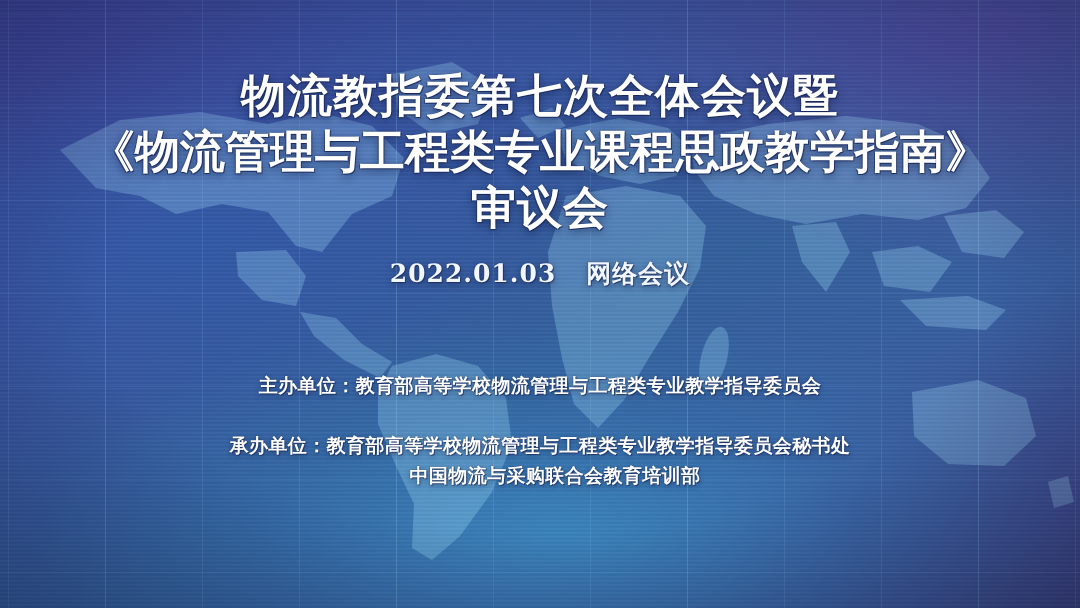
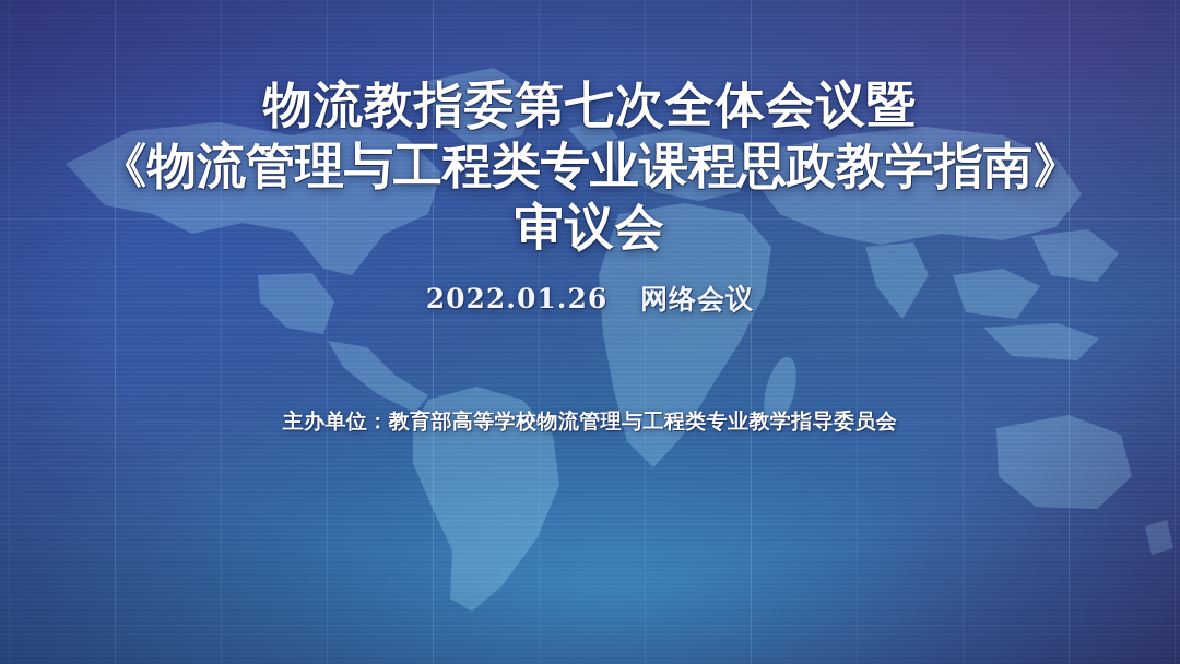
  物流教指委第七次全体会议暨
  《物流管理与工程类专业课程思政教学指南》
  审议会
- 2022.01.03 网络会议
+ 2022.01.26 网络会议
  主办单位：教育部高等学校物流管理与工程类专业教学指导委员会
- 承办单位：教育部高等学校物流管理与工程类专业教学指导委员会秘书处
- 中国物流与采购联合会教育培训部
